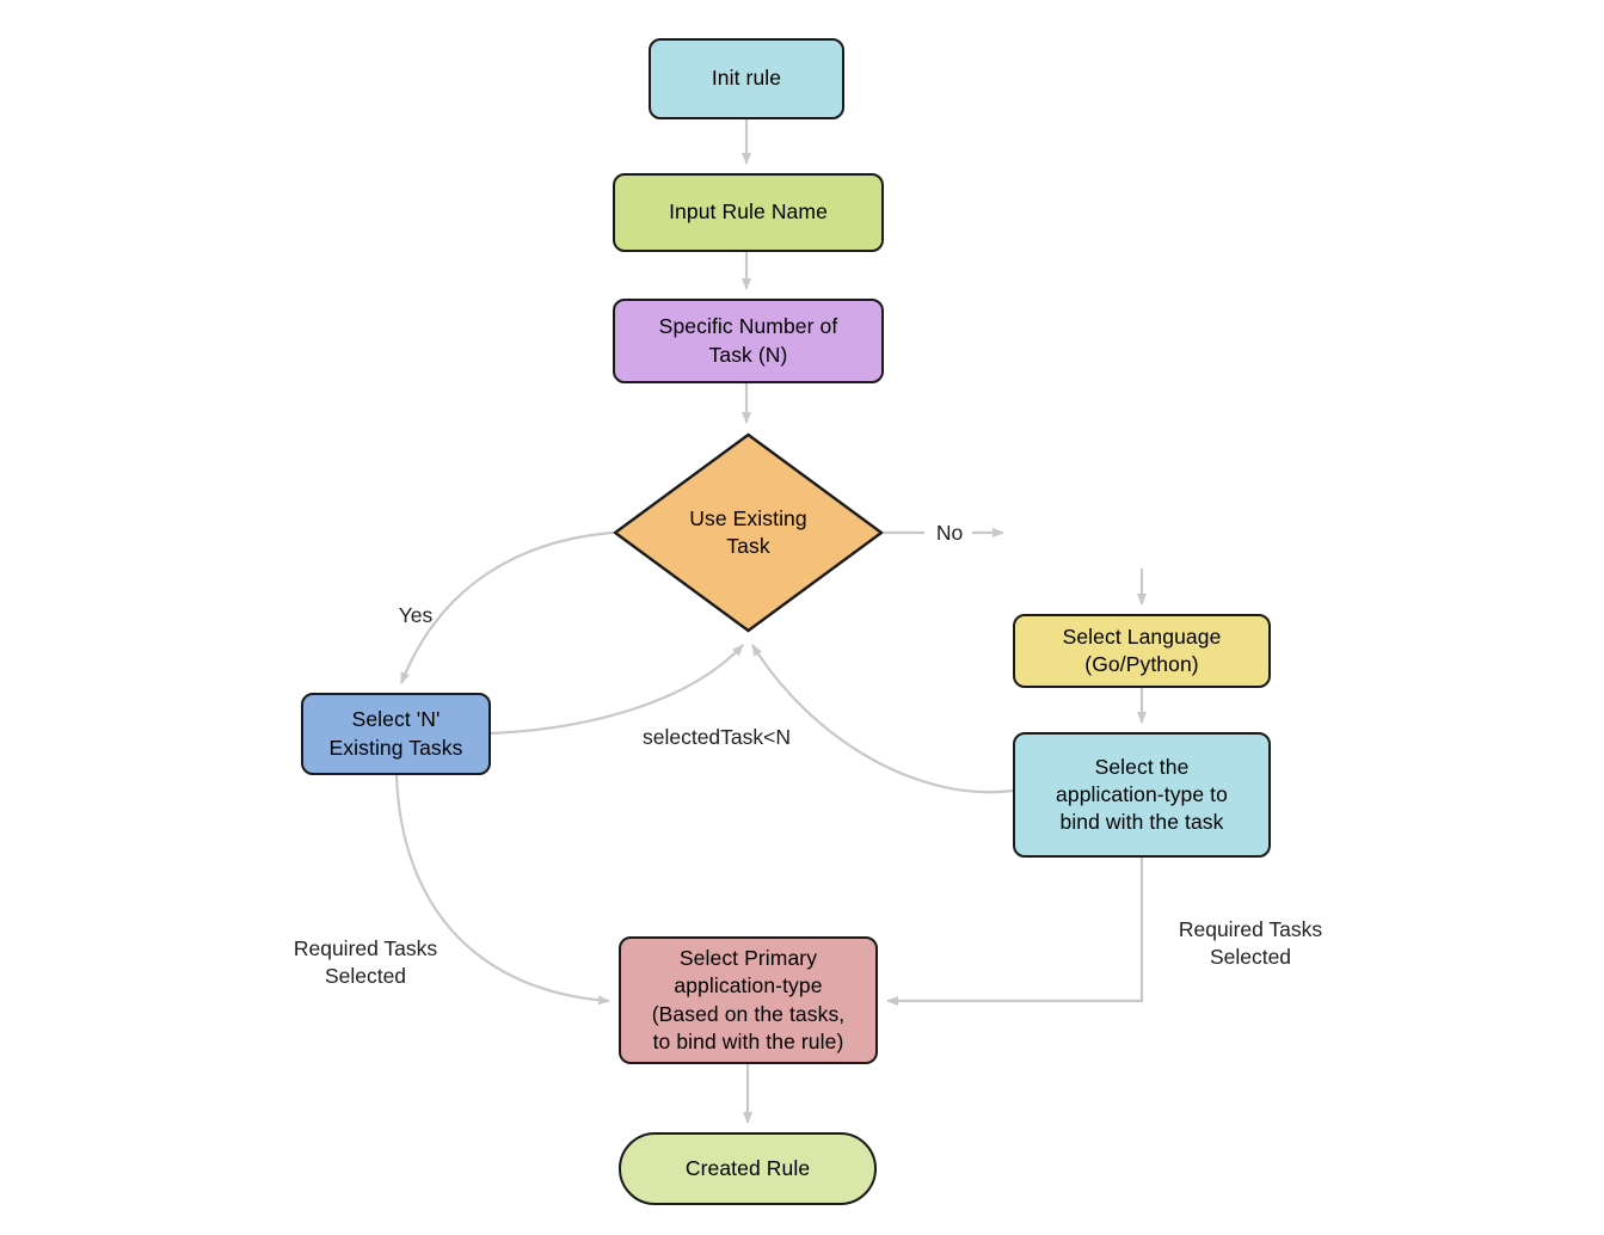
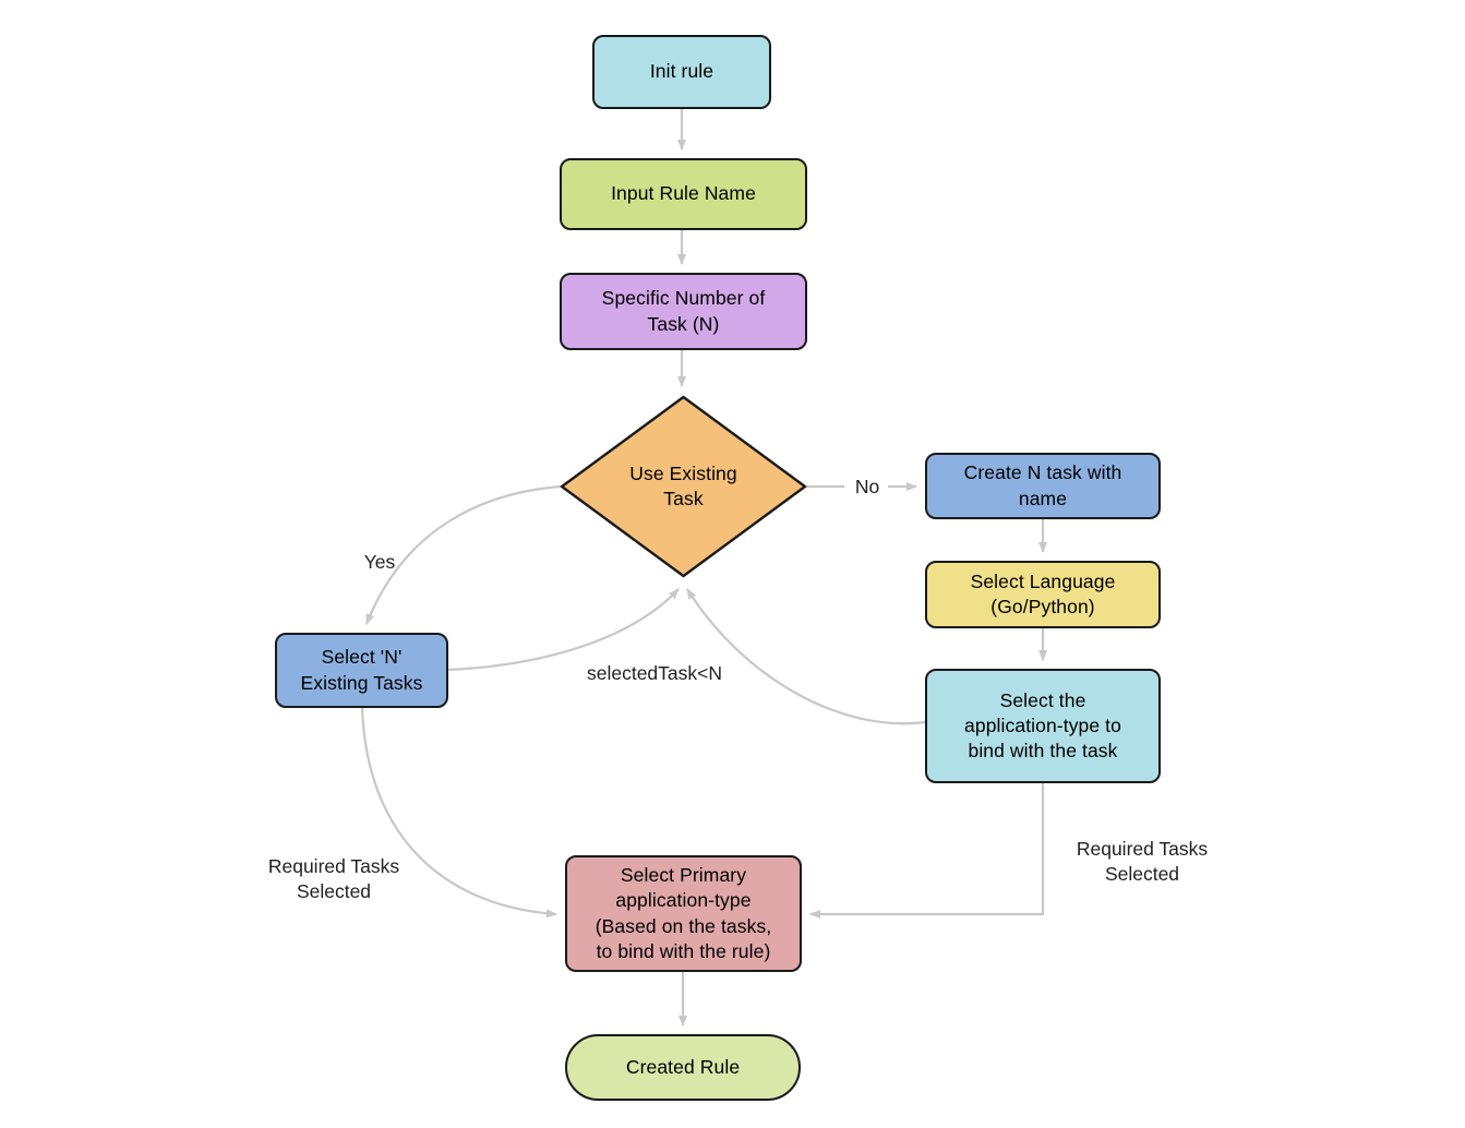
  Init rule
  Input Rule Name
  Specific Number of
  Task (N)
  Use Existing
  Task
+ Create N task with
+ name
  Select Language
  (Go/Python)
  Select the
  application-type to
  bind with the task
  Select 'N'
  Existing Tasks
  Select Primary
  application-type
  (Based on the tasks,
  to bind with the rule)
  Created Rule
  No
  Yes
  selectedTask<N
  Required Tasks
  Selected
  Required Tasks
  Selected
